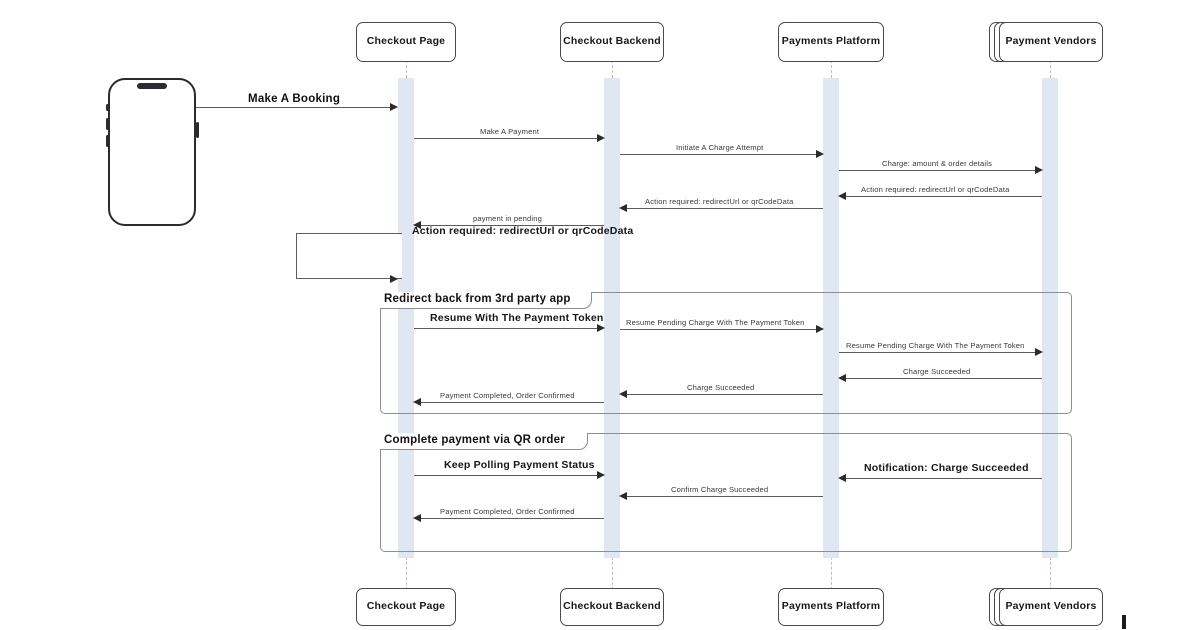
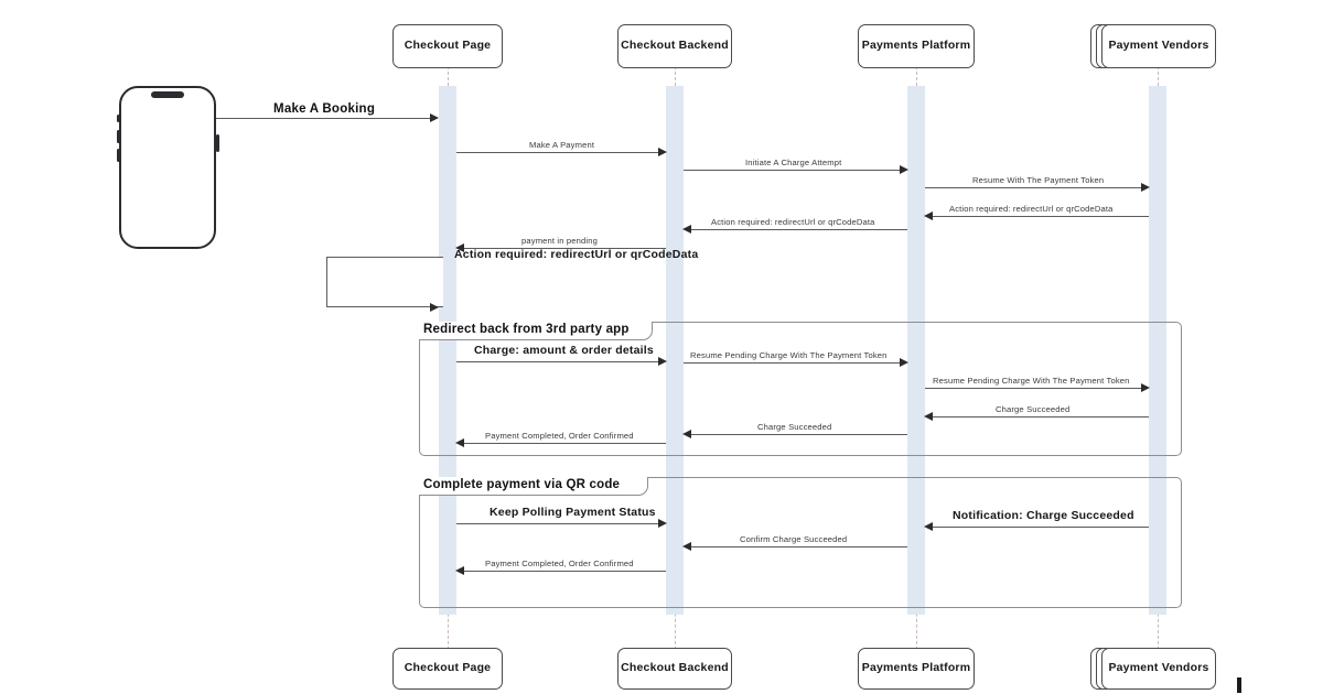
  Checkout Page
  Checkout Backend
  Payments Platform
  Payment Vendors
  Checkout Page
  Checkout Backend
  Payments Platform
  Payment Vendors
  Redirect back from 3rd party app
- Complete payment via QR order
+ Complete payment via QR code
  Make A Booking
  Make A Payment
  Initiate A Charge Attempt
- Charge: amount & order details
+ Resume With The Payment Token
  Action required: redirectUrl or qrCodeData
  Action required: redirectUrl or qrCodeData
  payment in pending
  Action required: redirectUrl or qrCodeData
- Resume With The Payment Token
+ Charge: amount & order details
  Resume Pending Charge With The Payment Token
  Resume Pending Charge With The Payment Token
  Charge Succeeded
  Charge Succeeded
  Payment Completed, Order Confirmed
  Keep Polling Payment Status
  Notification: Charge Succeeded
  Confirm Charge Succeeded
  Payment Completed, Order Confirmed
